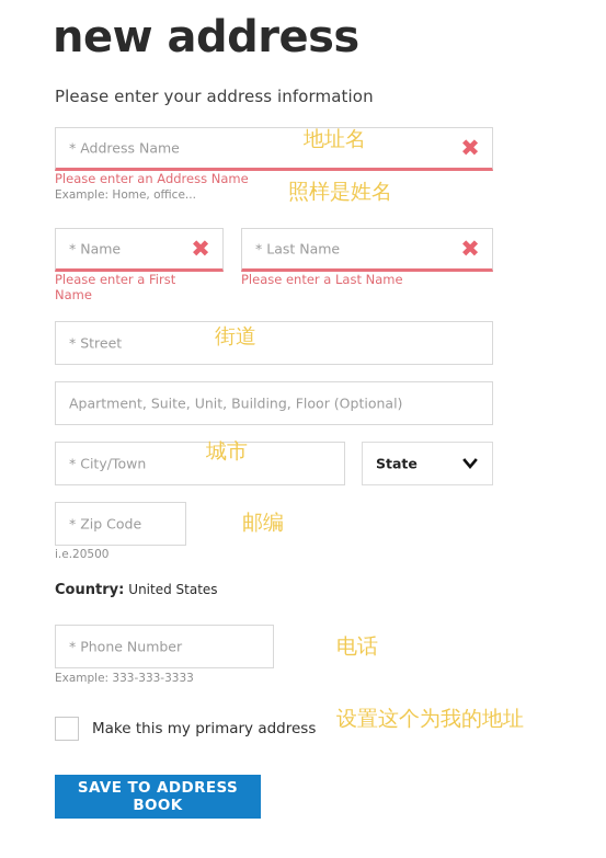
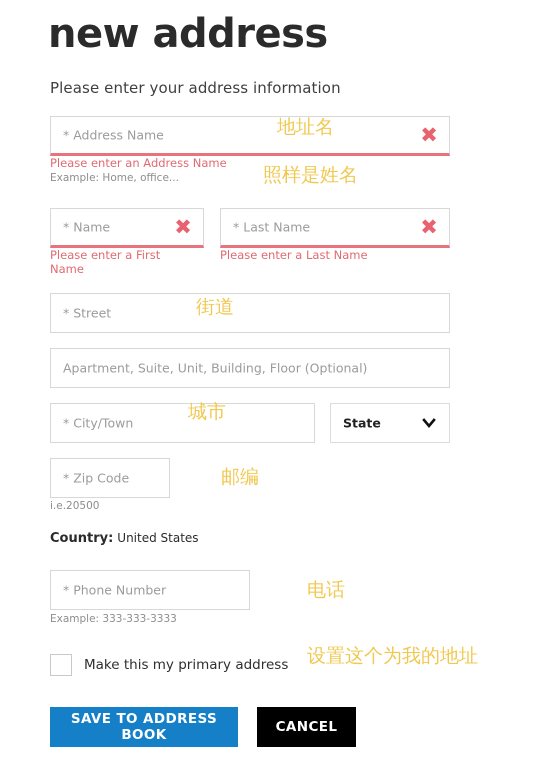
  new address
  Please enter your address information
  * Address Name
  ✖
  Please enter an Address Name
  Example: Home, office...
  * Name
  ✖
  Please enter a First Name
  * Last Name
  ✖
  Please enter a Last Name
  * Street
  Apartment, Suite, Unit, Building, Floor (Optional)
  * City/Town
  State
  * Zip Code
  i.e.20500
  Country: United States
  * Phone Number
  Example: 333-333-3333
  Make this my primary address
  SAVE TO ADDRESS BOOK
+ CANCEL
  地址名
  照样是姓名
  街道
  城市
  邮编
  电话
  设置这个为我的地址
